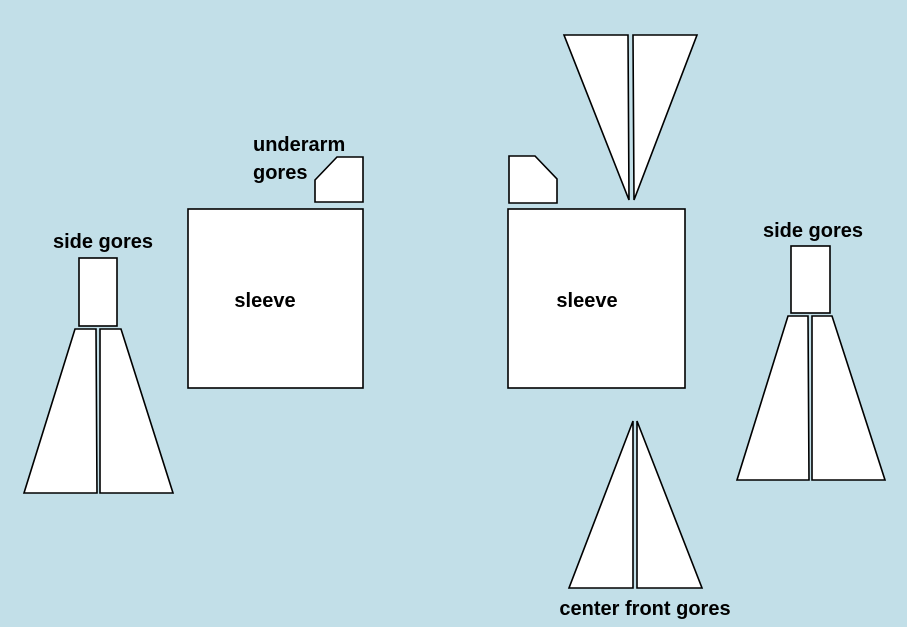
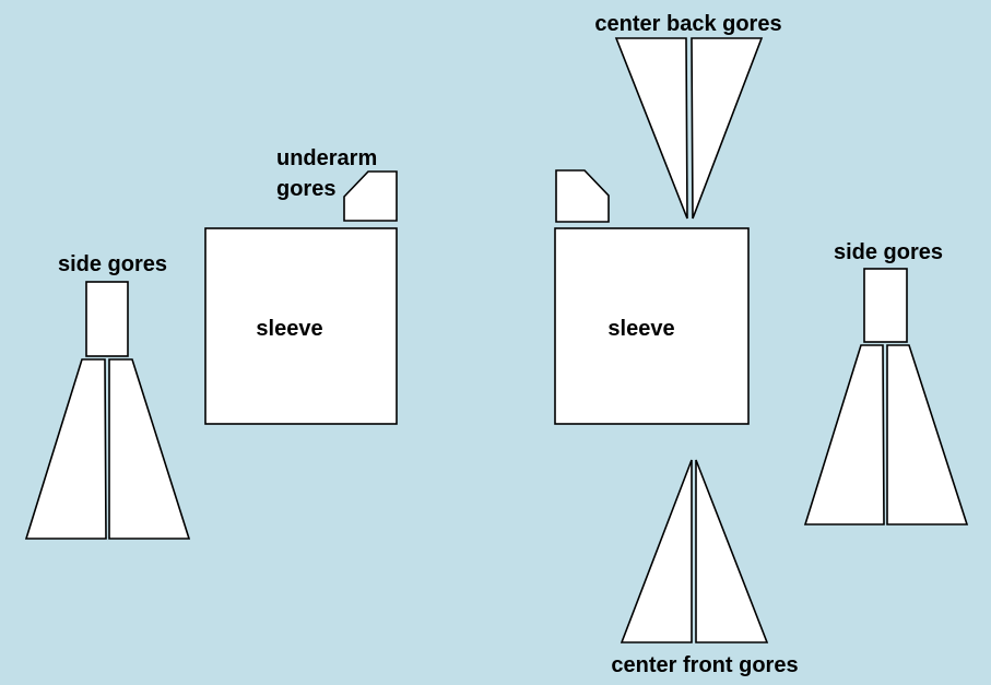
  side gores
  underarm
  gores
  sleeve
  sleeve
+ center back gores
  center front gores
  side gores
